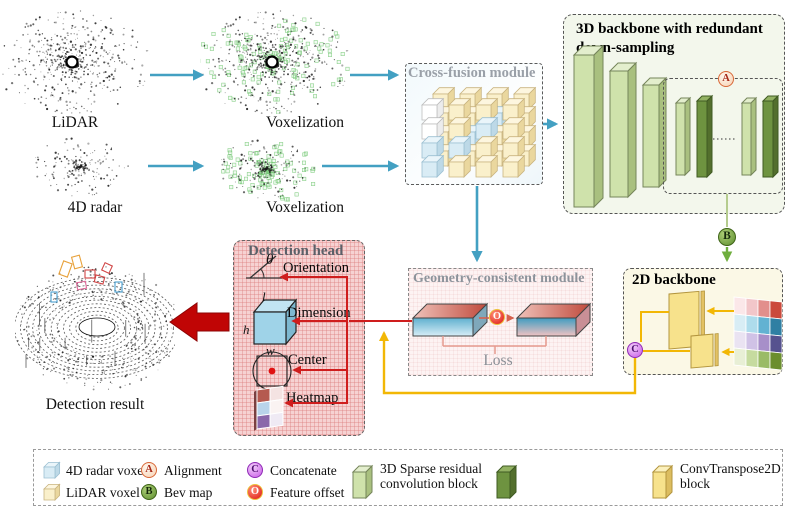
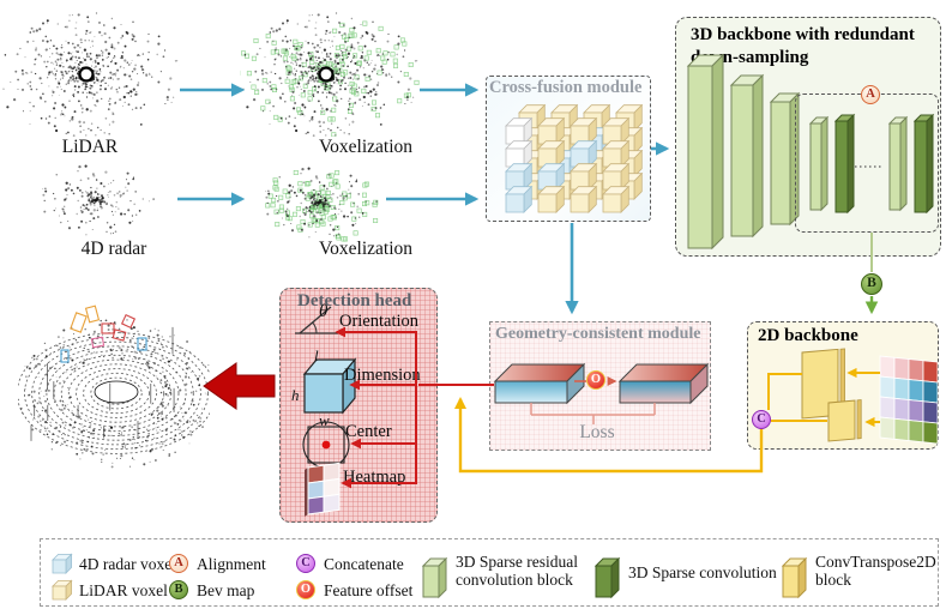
  LiDAR
  Voxelization
  4D radar
  Voxelization
  Cross-fusion module
  3D backbone with redundant dn-sampling
  A
  B
  2D backbone
  C
  Geometry-consistent module
  Loss
  O
  Detection head
  θ
  Orientation
  l
  h
  w
  Dimensio
  Center
  Heatmap
- Detection result
  4D radar vox
  LiDAR voxel
  A
  Alignment
  B
  Bev map
  C
  Concatenate
  O
  Feature offset
  3D Sparse residual convolution block
+ 3D Sparse convolution
  ConvTranspose2D block
